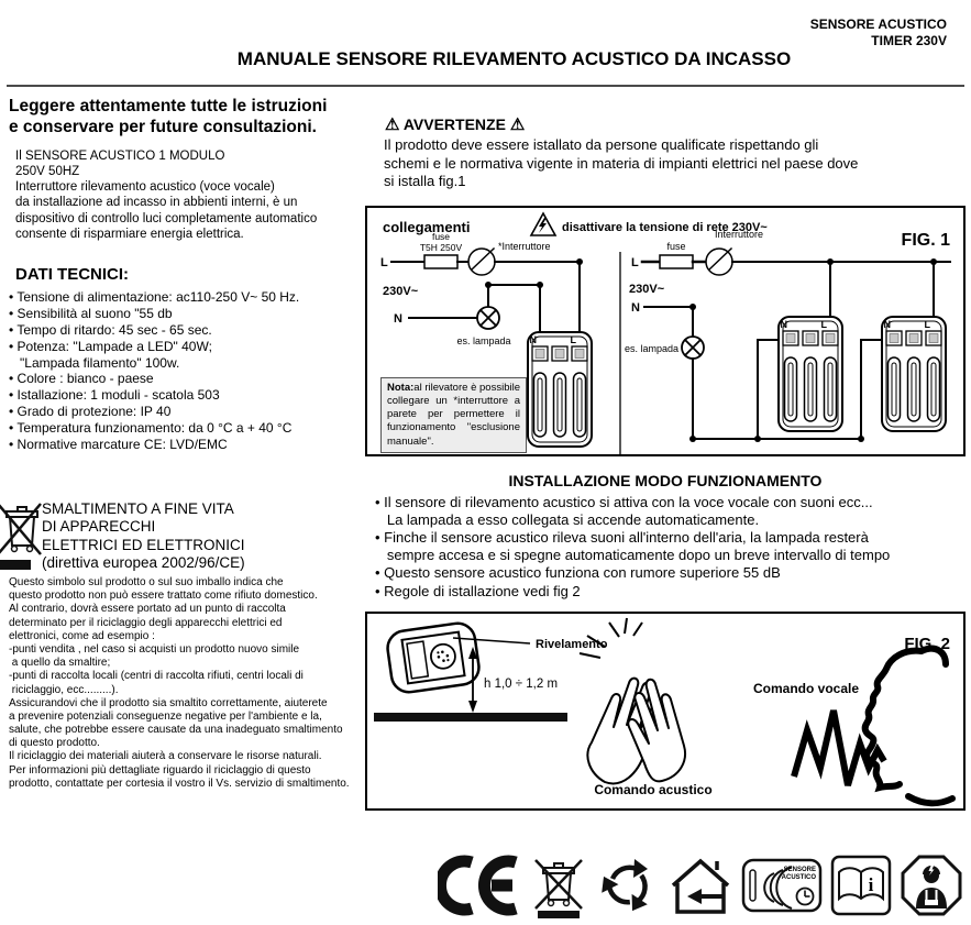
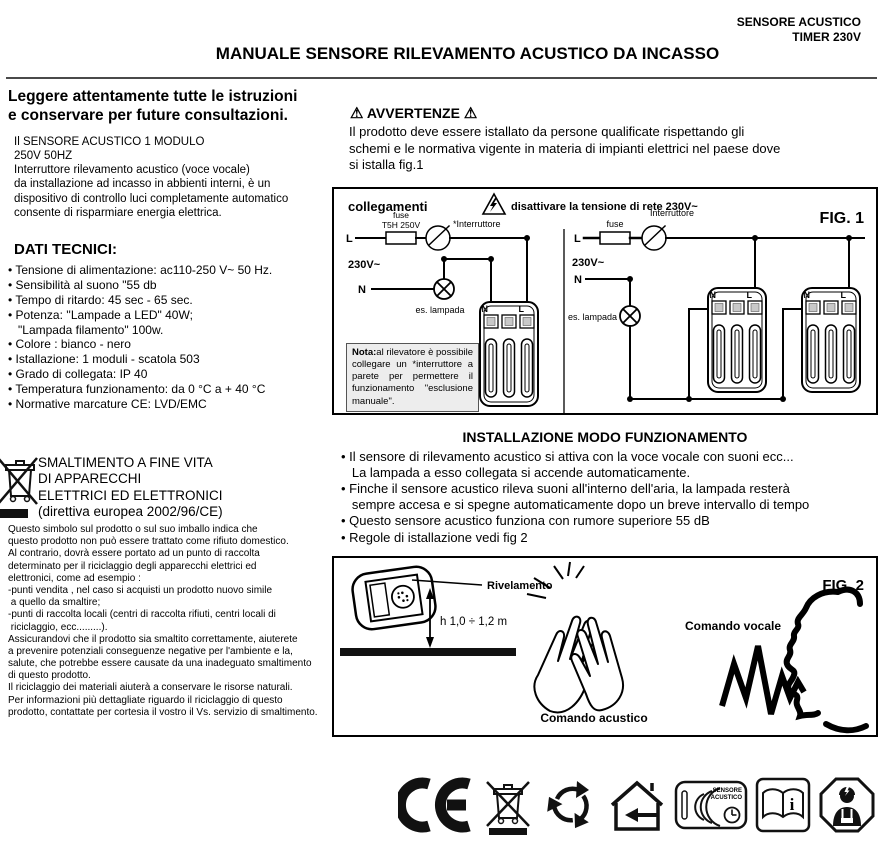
  SENSORE ACUSTICO
  TIMER 230V
  MANUALE SENSORE RILEVAMENTO ACUSTICO DA INCASSO
  Leggere attentamente tutte le istruzioni
  e conservare per future consultazioni.
  Il SENSORE ACUSTICO 1 MODULO
  250V 50HZ
  Interruttore rilevamento acustico (voce vocale)
  da installazione ad incasso in abbienti interni, è un
  dispositivo di controllo luci completamente automatico
  consente di risparmiare energia elettrica.
  DATI TECNICI:
  • Tensione di alimentazione: ac110-250 V~ 50 Hz.
  • Sensibilità al suono "55 db
  • Tempo di ritardo: 45 sec - 65 sec.
  • Potenza: ''Lampade a LED" 40W;
  "Lampada filamento" 100w.
- • Colore : bianco - paese
+ • Colore : bianco - nero
  • Istallazione: 1 moduli - scatola 503
- • Grado di protezione: IP 40
+ • Grado di collegata: IP 40
  • Temperatura funzionamento: da 0 °C a + 40 °C
  • Normative marcature CE: LVD/EMC
  SMALTIMENTO A FINE VITA
  DI APPARECCHI
  ELETTRICI ED ELETTRONICI
  (direttiva europea 2002/96/CE)
  Questo simbolo sul prodotto o sul suo imballo indica che
  questo prodotto non può essere trattato come rifiuto domestico.
  Al contrario, dovrà essere portato ad un punto di raccolta
  determinato per il riciclaggio degli apparecchi elettrici ed
  elettronici, come ad esempio :
  -punti vendita , nel caso si acquisti un prodotto nuovo simile
  a quello da smaltire;
  -punti di raccolta locali (centri di raccolta rifiuti, centri locali di
  riciclaggio, ecc.........).
  Assicurandovi che il prodotto sia smaltito correttamente, aiuterete
  a prevenire potenziali conseguenze negative per l'ambiente e la,
  salute, che potrebbe essere causate da una inadeguato smaltimento
  di questo prodotto.
  Il riciclaggio dei materiali aiuterà a conservare le risorse naturali.
  Per informazioni più dettagliate riguardo il riciclaggio di questo
  prodotto, contattate per cortesia il vostro il Vs. servizio di smaltimento.
  ⚠ AVVERTENZE ⚠
  Il prodotto deve essere istallato da persone qualificate rispettando gli
  schemi e le normativa vigente in materia di impianti elettrici nel paese dove
  si istalla fig.1
  collegamenti
  disattivare la tensione di rete 230V~
  FIG. 1
  L
  fuse
  T5H 250V
  *Interruttore
  230V~
  N
  es. lampada
  N
  L
  L
  fuse
  Interruttore
  230V~
  N
  es. lampada
  N
  L
  N
  L
  Nota:al rilevatore è possibile collegare un *interruttore a parete per permettere il funzionamento "esclusione manuale".
  INSTALLAZIONE MODO FUNZIONAMENTO
  • Il sensore di rilevamento acustico si attiva con la voce vocale con suoni ecc...
  La lampada a esso collegata si accende automaticamente.
  • Finche il sensore acustico rileva suoni all'interno dell'aria, la lampada resterà
  sempre accesa e si spegne automaticamente dopo un breve intervallo di tempo
  • Questo sensore acustico funziona con rumore superiore 55 dB
  • Regole di istallazione vedi fig 2
  FIG. 2
  Rivelamento
  h 1,0 ÷ 1,2 m
  Comando acustico
  Comando vocale
  i
